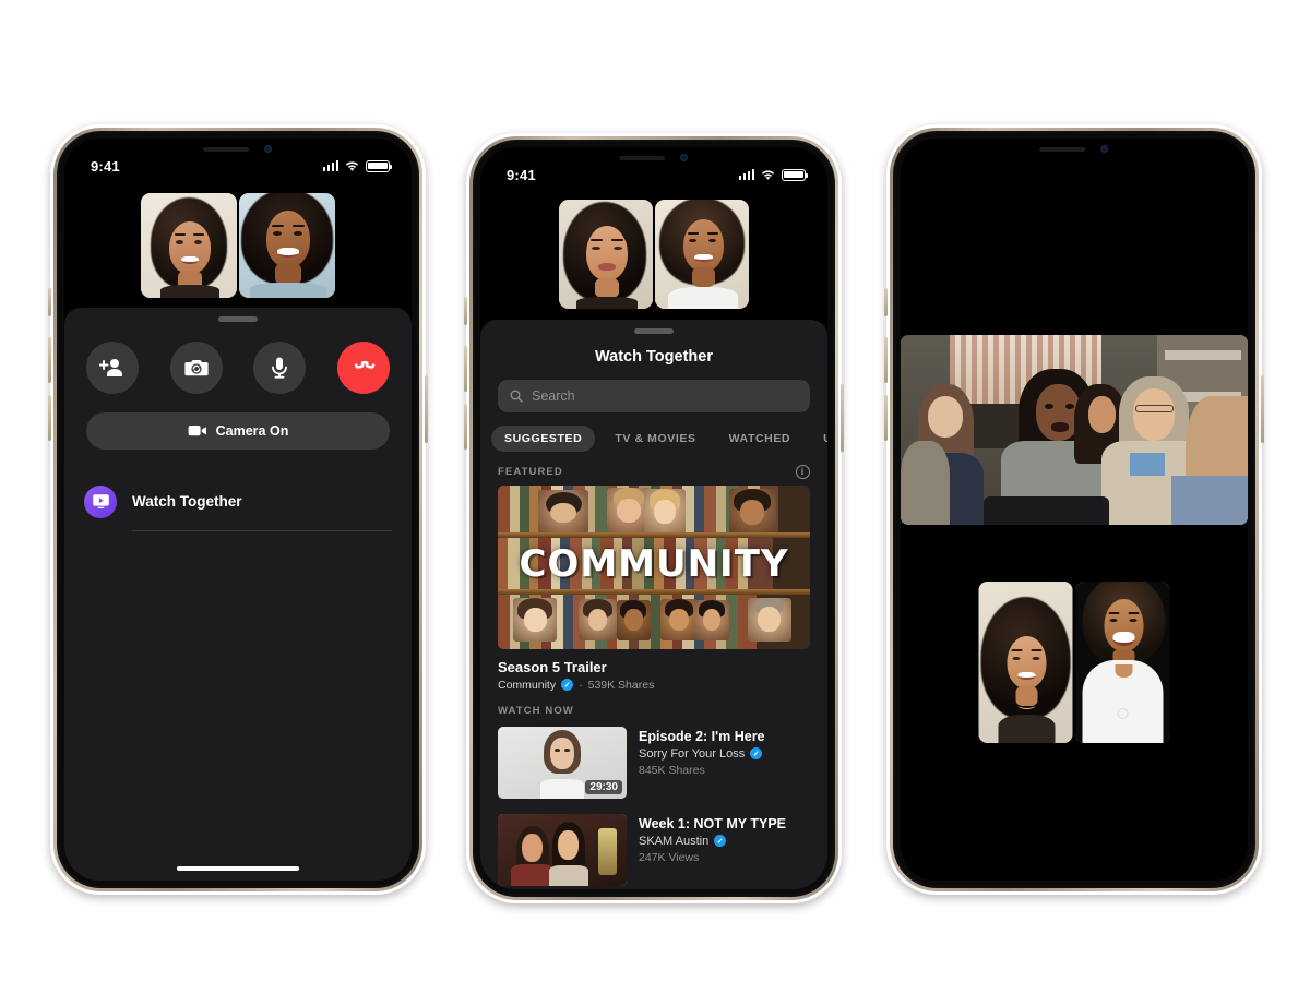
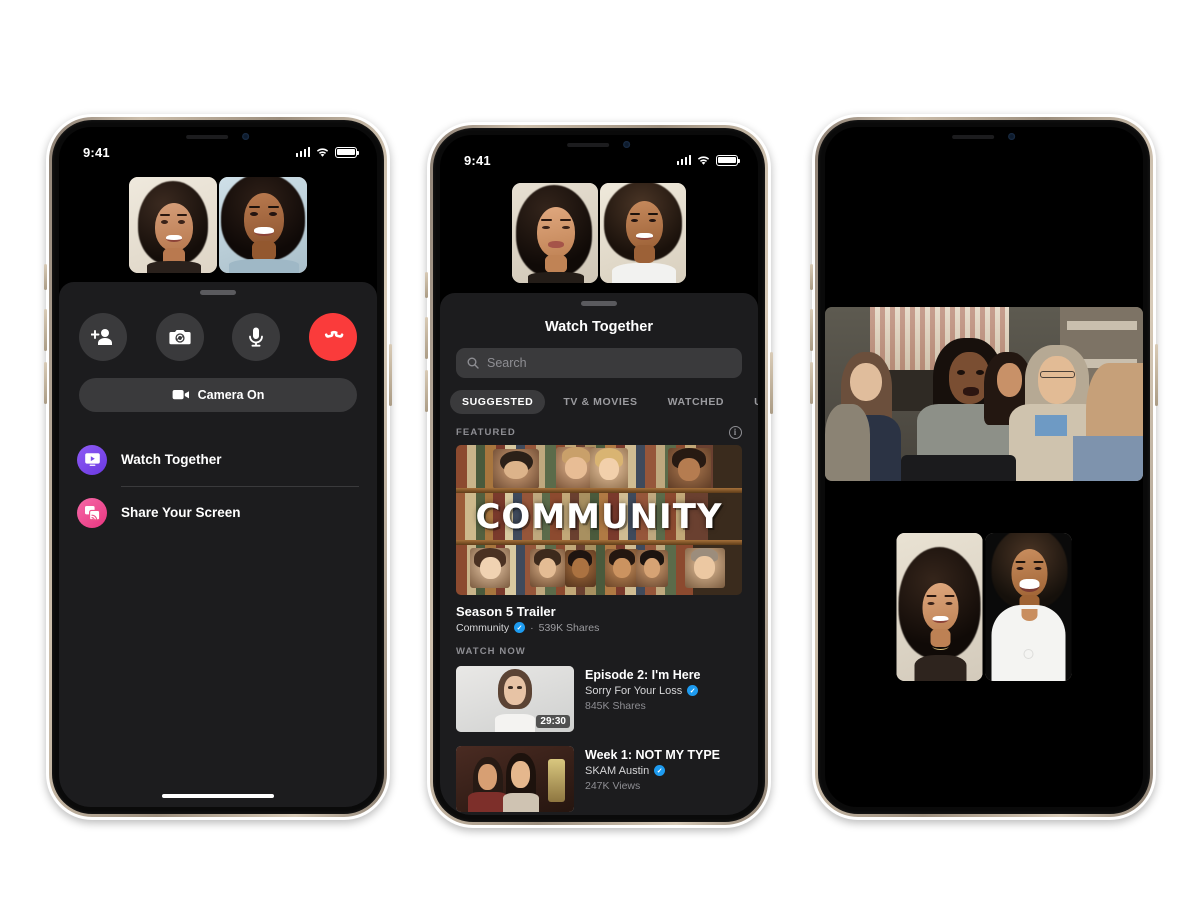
  9:41
  Camera On
  Watch Together
+ Share Your Screen
  9:41
  Watch Together
  Search
  SUGGESTED
  TV & MOVIES
  WATCHED
  FEATURED
  i
  COMMUNITY
  Season 5 Trailer
  Community
  ·
  539K Shares
  WATCH NOW
  29:30
  Episode 2: I'm Here
  Sorry For Your Loss
  845K Shares
  Week 1: NOT MY TYPE
  SKAM Austin
  247K Views
